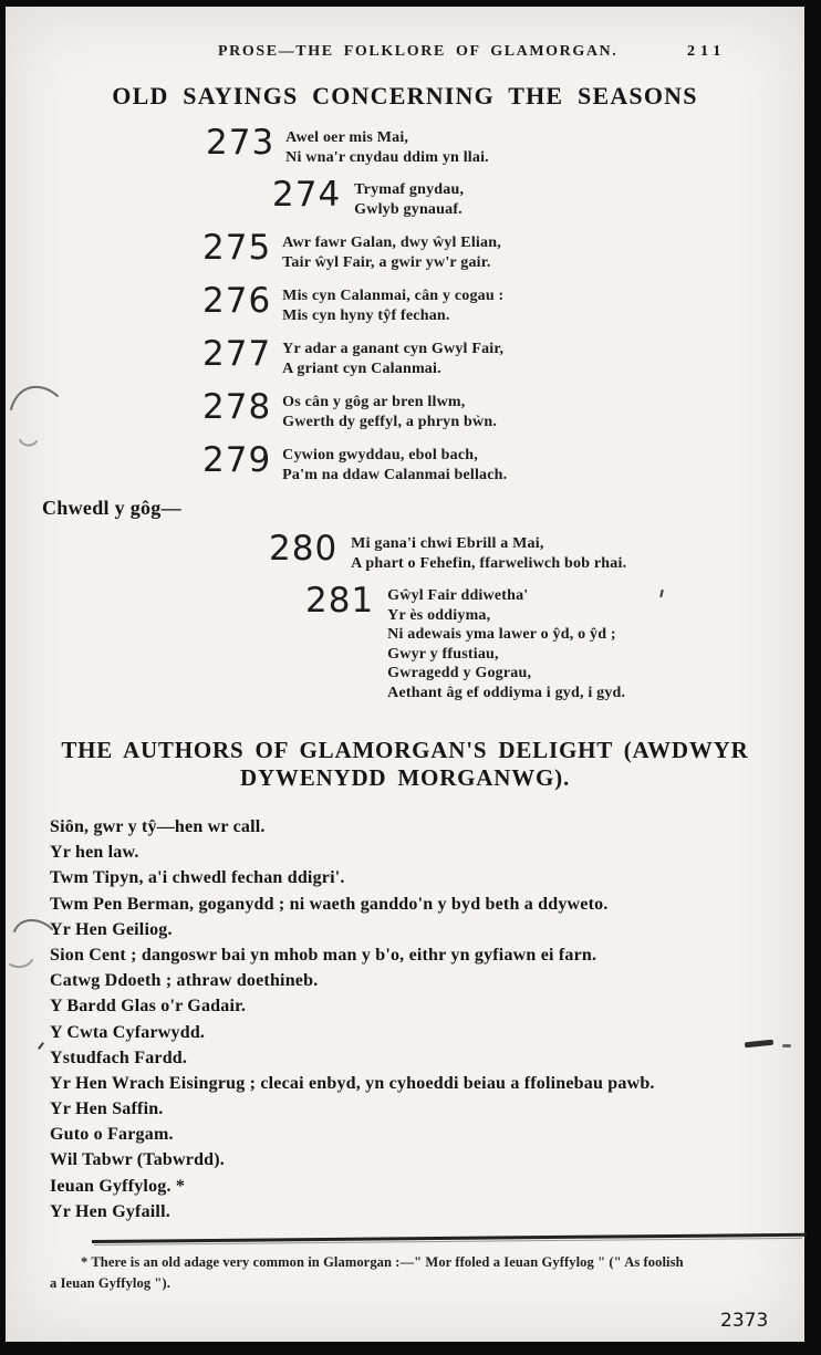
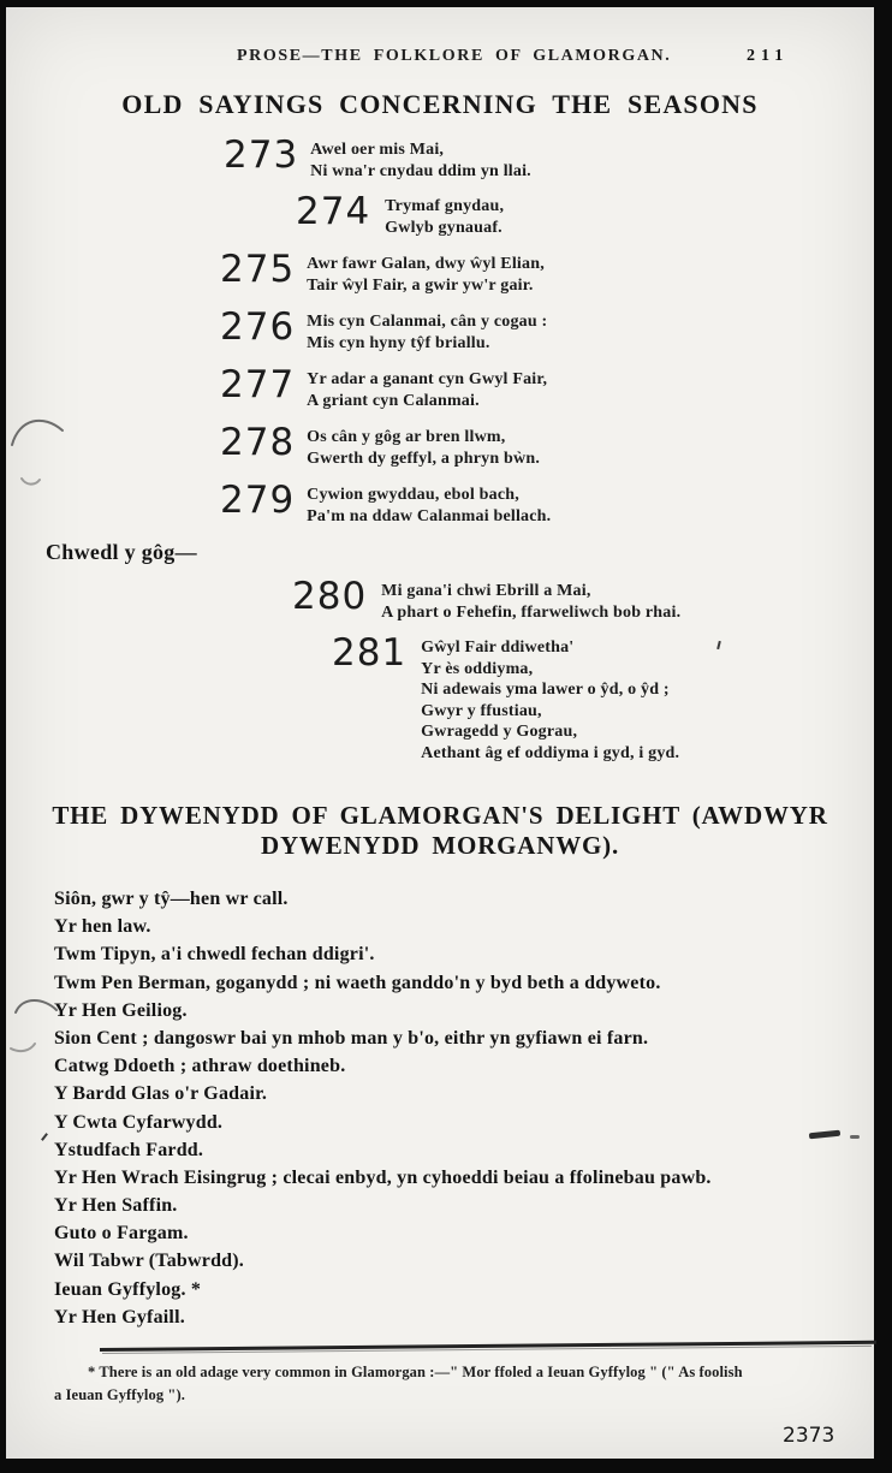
  PROSE—THE FOLKLORE OF GLAMORGAN.
  211
  OLD SAYINGS CONCERNING THE SEASONS
  273
  Awel oer mis Mai,
  Ni wna'r cnydau ddim yn llai.
  274
  Trymaf gnydau,
  Gwlyb gynauaf.
  275
  Awr fawr Galan, dwy ŵyl Elian,
  Tair ŵyl Fair, a gwir yw'r gair.
  276
  Mis cyn Calanmai, cân y cogau :
- Mis cyn hyny tŷf fechan.
+ Mis cyn hyny tŷf briallu.
  277
  Yr adar a ganant cyn Gwyl Fair,
  A griant cyn Calanmai.
  278
  Os cân y gôg ar bren llwm,
  Gwerth dy geffyl, a phryn bẁn.
  279
  Cywion gwyddau, ebol bach,
  Pa'm na ddaw Calanmai bellach.
  Chwedl y gôg—
  280
  Mi gana'i chwi Ebrill a Mai,
  A phart o Fehefin, ffarweliwch bob rhai.
  281
  Gŵyl Fair ddiwetha'
  Yr ès oddiyma,
  Ni adewais yma lawer o ŷd, o ŷd ;
  Gwyr y ffustiau,
  Gwragedd y Gograu,
  Aethant âg ef oddiyma i gyd, i gyd.
- THE AUTHORS OF GLAMORGAN'S DELIGHT (AWDWYR
+ THE DYWENYDD OF GLAMORGAN'S DELIGHT (AWDWYR
  DYWENYDD MORGANWG).
  Siôn, gwr y tŷ—hen wr call.
  Yr hen law.
  Twm Tipyn, a'i chwedl fechan ddigri'.
  Twm Pen Berman, goganydd ; ni waeth ganddo'n y byd beth a ddyweto.
  Yr Hen Geiliog.
  Sion Cent ; dangoswr bai yn mhob man y b'o, eithr yn gyfiawn ei farn.
  Catwg Ddoeth ; athraw doethineb.
  Y Bardd Glas o'r Gadair.
  Y Cwta Cyfarwydd.
  Ystudfach Fardd.
  Yr Hen Wrach Eisingrug ; clecai enbyd, yn cyhoeddi beiau a ffolinebau pawb.
  Yr Hen Saffin.
  Guto o Fargam.
  Wil Tabwr (Tabwrdd).
  Ieuan Gyffylog. *
  Yr Hen Gyfaill.
  * There is an old adage very common in Glamorgan :—" Mor ffoled a Ieuan Gyffylog " (" As foolish
  a Ieuan Gyffylog ").
  2373
